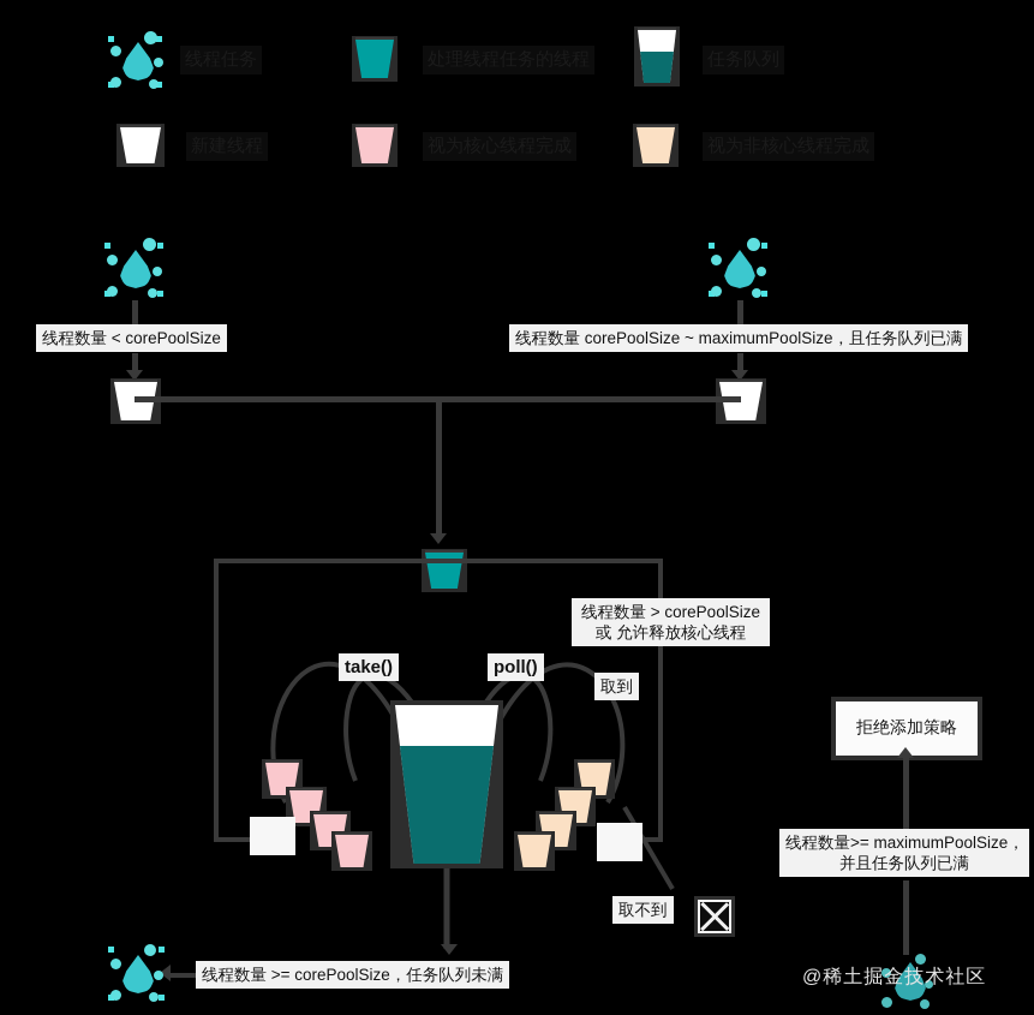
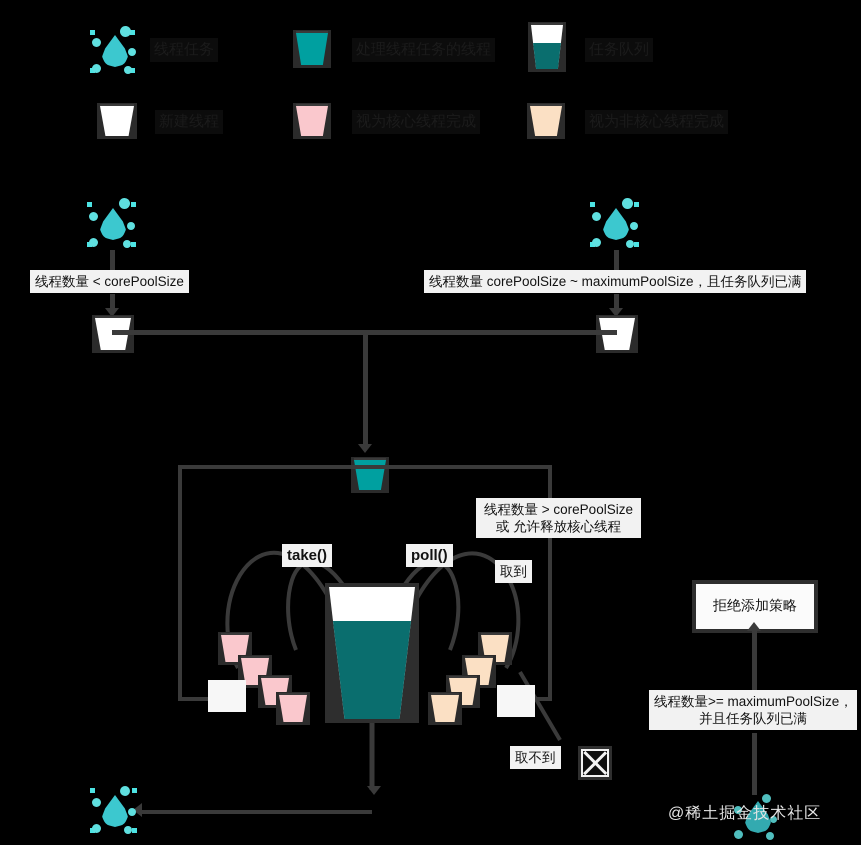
  线程数量 < corePoolSize
  线程数量 corePoolSize ~ maximumPoolSize，且任务队列已满
  线程数量 > corePoolSize
  或 允许释放核心线程
  take()
  poll()
  取到
  取不到
- 线程数量 >= corePoolSize，任务队列未满
  拒绝添加策略
  线程数量>= maximumPoolSize，
  并且任务队列已满
  @稀土掘金技术社区
